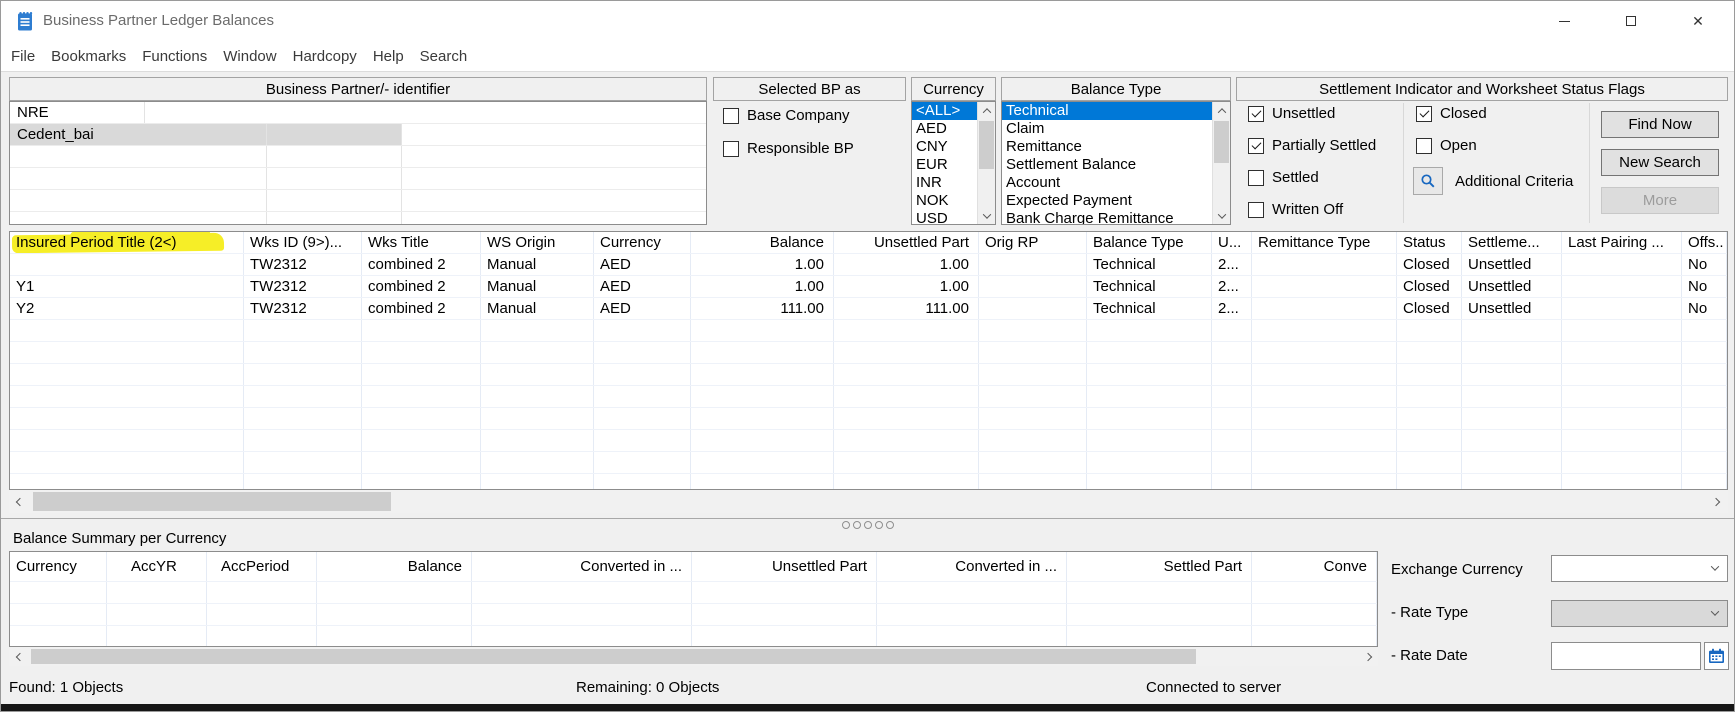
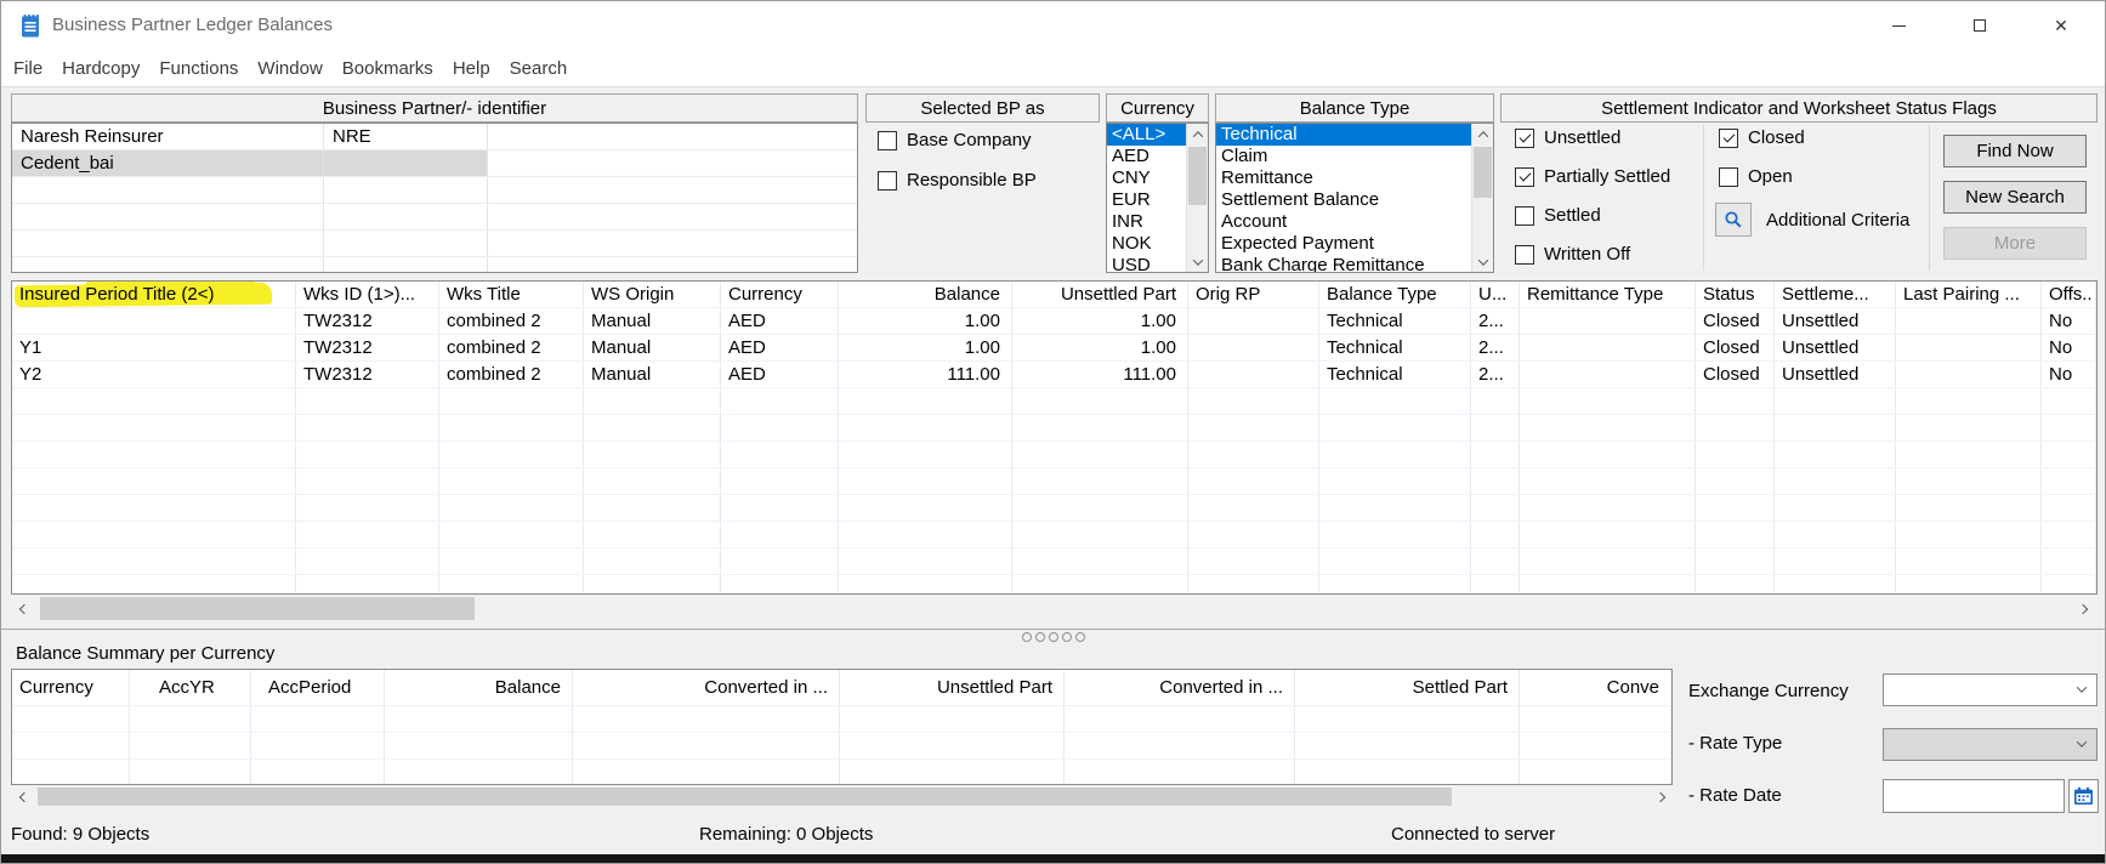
  Business Partner Ledger Balances
  ✕
  File
- Bookmarks
+ Hardcopy
  Functions
  Window
- Hardcopy
+ Bookmarks
  Help
  Search
  Business Partner/- identifier
  Selected BP as
  Currency
  Balance Type
  Settlement Indicator and Worksheet Status Flags
+ Naresh Reinsurer
  NRE
  Cedent_bai
  Base Company
  Responsible BP
  <ALL>
  AED
  CNY
  EUR
  INR
  NOK
  USD
  Technical
  Claim
  Remittance
  Settlement Balance
  Account
  Expected Payment
  Bank Charge Remittance
  Unsettled
  Partially Settled
  Settled
  Written Off
  Closed
  Open
  Additional Criteria
  Find Now
  New Search
  More
  Insured Period Title (2<)
- Wks ID (9>)...
+ Wks ID (1>)...
  Wks Title
  WS Origin
  Currency
  Balance
  Unsettled Part
  Orig RP
  Balance Type
  U...
  Remittance Type
  Status
  Settleme...
  Last Pairing ...
  Offs..
  TW2312
  combined 2
  Manual
  AED
  1.00
  1.00
  Technical
  2...
  Closed
  Unsettled
  No
  Y1
  TW2312
  combined 2
  Manual
  AED
  1.00
  1.00
  Technical
  2...
  Closed
  Unsettled
  No
  Y2
  TW2312
  combined 2
  Manual
  AED
  111.00
  111.00
  Technical
  2...
  Closed
  Unsettled
  No
  Balance Summary per Currency
  Currency
  AccYR
  AccPeriod
  Balance
  Converted in ...
  Unsettled Part
  Converted in ...
  Settled Part
  Conve
  Exchange Currency
  - Rate Type
  - Rate Date
- Found: 1 Objects
+ Found: 9 Objects
  Remaining: 0 Objects
  Connected to server
